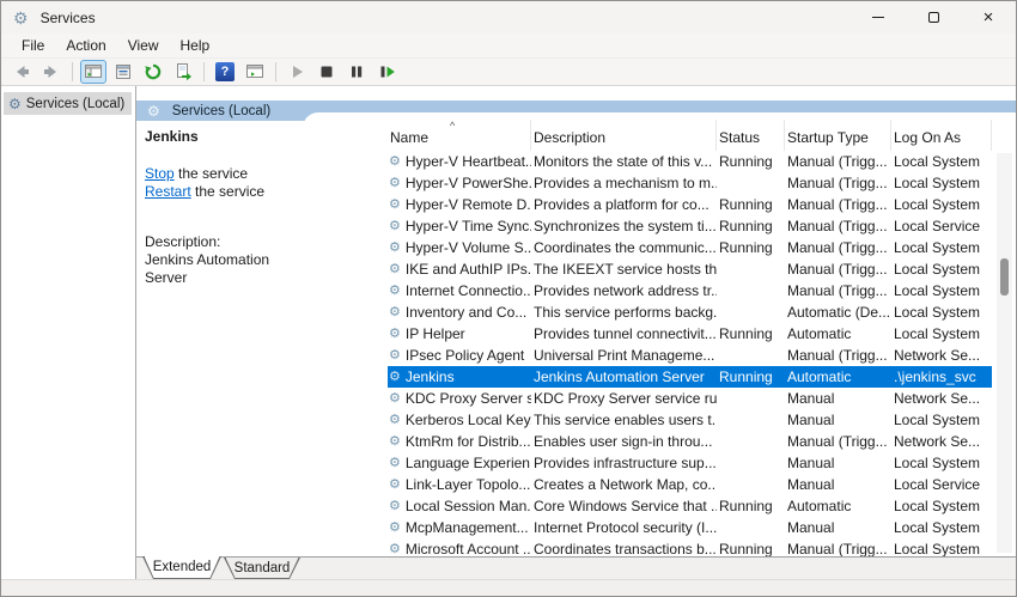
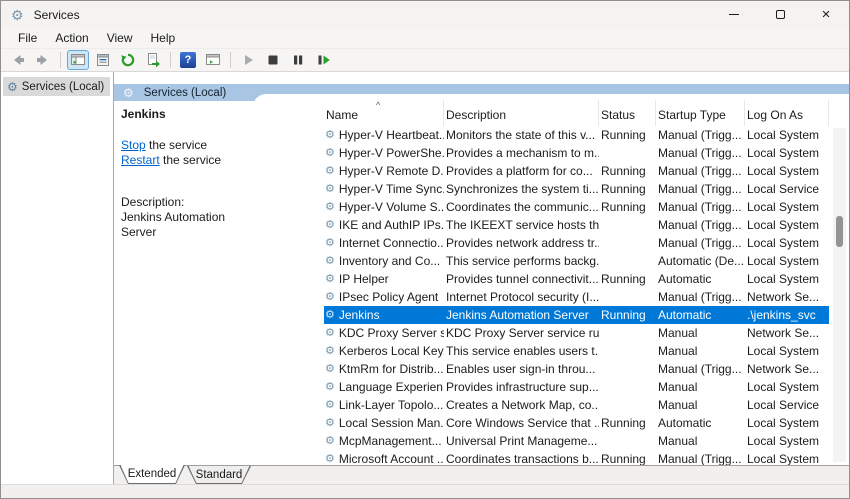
  Services
  ×
  File
  Action
  View
  Help
  Services (Local)
  Services (Local)
  Name
  Description
  Status
  Startup Type
  Log On As
  ^
  Hyper-V Heartbeat..
  Monitors the state of this v...
  Running
  Manual (Trigg...
  Local System
  Hyper-V PowerShe.
  Provides a mechanism to m.
  Manual (Trigg...
  Local System
  Hyper-V Remote D.
  Provides a platform for co...
  Running
  Manual (Trigg...
  Local System
  Hyper-V Time Sync.
  Synchronizes the system ti...
  Running
  Manual (Trigg...
  Local Service
  Hyper-V Volume S..
  Coordinates the communic...
  Running
  Manual (Trigg...
  Local System
  IKE and AuthIP IPs.
  The IKEEXT service hosts th
  Manual (Trigg...
  Local System
  Internet Connectio..
  Provides network address tr.
  Manual (Trigg...
  Local System
  Inventory and Co...
  This service performs backg.
  Automatic (De...
  Local System
  IP Helper
  Provides tunnel connectivit...
  Running
  Automatic
  Local System
  IPsec Policy Agent
- Universal Print Manageme...
+ Internet Protocol security (I...
  Manual (Trigg...
  Network Se...
  Jenkins
  Jenkins Automation Server
  Running
  Automatic
  .\jenkins_svc
  KDC Proxy Server s
  KDC Proxy Server service ru
  Manual
  Network Se...
  Kerberos Local Key
  This service enables users t.
  Manual
  Local System
  KtmRm for Distrib...
  Enables user sign-in throu...
  Manual (Trigg...
  Network Se...
  Language Experien
  Provides infrastructure sup...
  Manual
  Local System
  Link-Layer Topolo...
  Creates a Network Map, co..
  Manual
  Local Service
  Local Session Man.
  Core Windows Service that .
  Running
  Automatic
  Local System
  McpManagement...
- Internet Protocol security (I...
+ Universal Print Manageme...
  Manual
  Local System
  Microsoft Account ..
  Coordinates transactions b...
  Running
  Manual (Trigg...
  Local System
  Jenkins
  Stop the service
  Restart the service
  Description:
  Jenkins Automation Server
  Extended
  Standard
